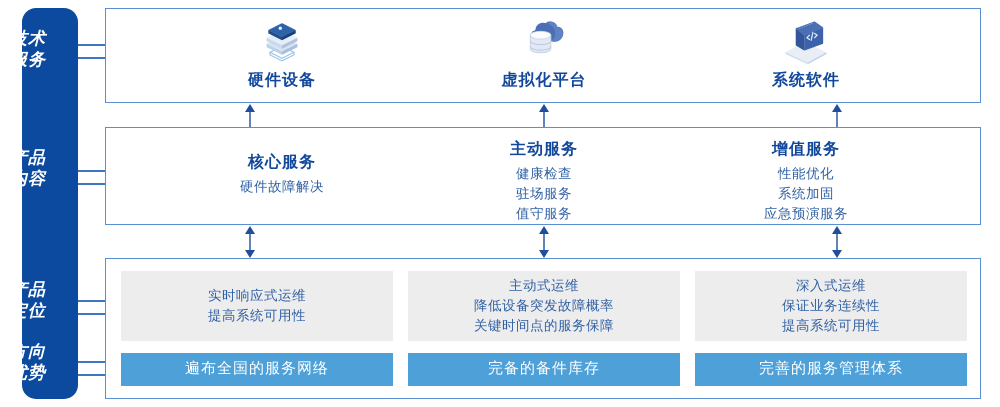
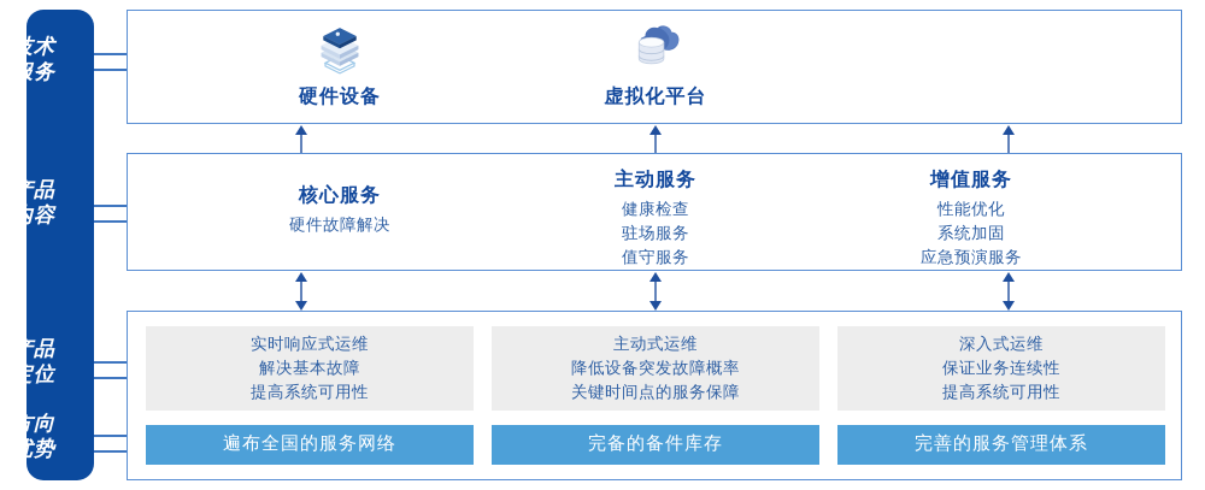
  技术
  服务
  产品
  内容
  产品
  定位
  方向
  优势
  硬件设备
  虚拟化平台
- 系统软件
  核心服务
  硬件故障解决
  主动服务
  健康检查
  驻场服务
  值守服务
  增值服务
  性能优化
  系统加固
  应急预演服务
  实时响应式运维
+ 解决基本故障
  提高系统可用性
  遍布全国的服务网络
  主动式运维
  降低设备突发故障概率
  关键时间点的服务保障
  完备的备件库存
  深入式运维
  保证业务连续性
  提高系统可用性
  完善的服务管理体系
